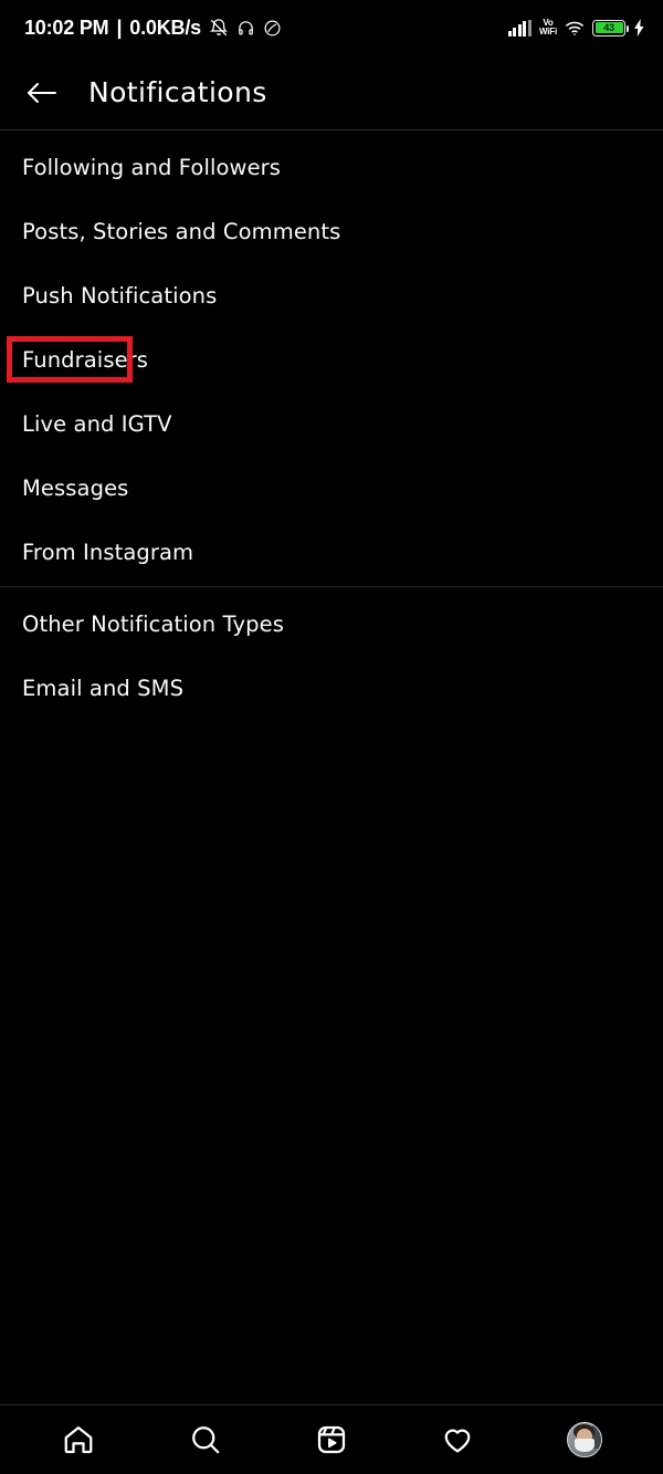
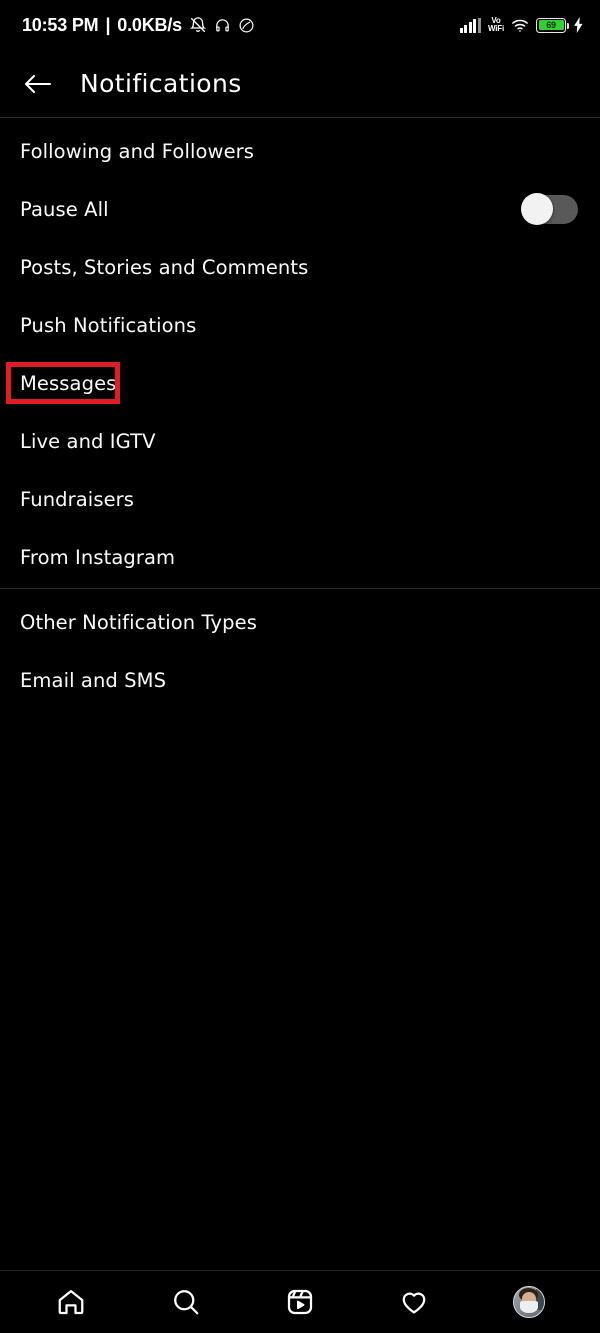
- 10:02 PM
+ 10:53 PM
  |
  0.0KB/s
  Vo
  WiFi
- 43
+ 69
  Notifications
  Following and Followers
+ Pause All
  Posts, Stories and Comments
  Push Notifications
- Fundraisers
+ Messages
  Live and IGTV
- Messages
+ Fundraisers
  From Instagram
  Other Notification Types
  Email and SMS
